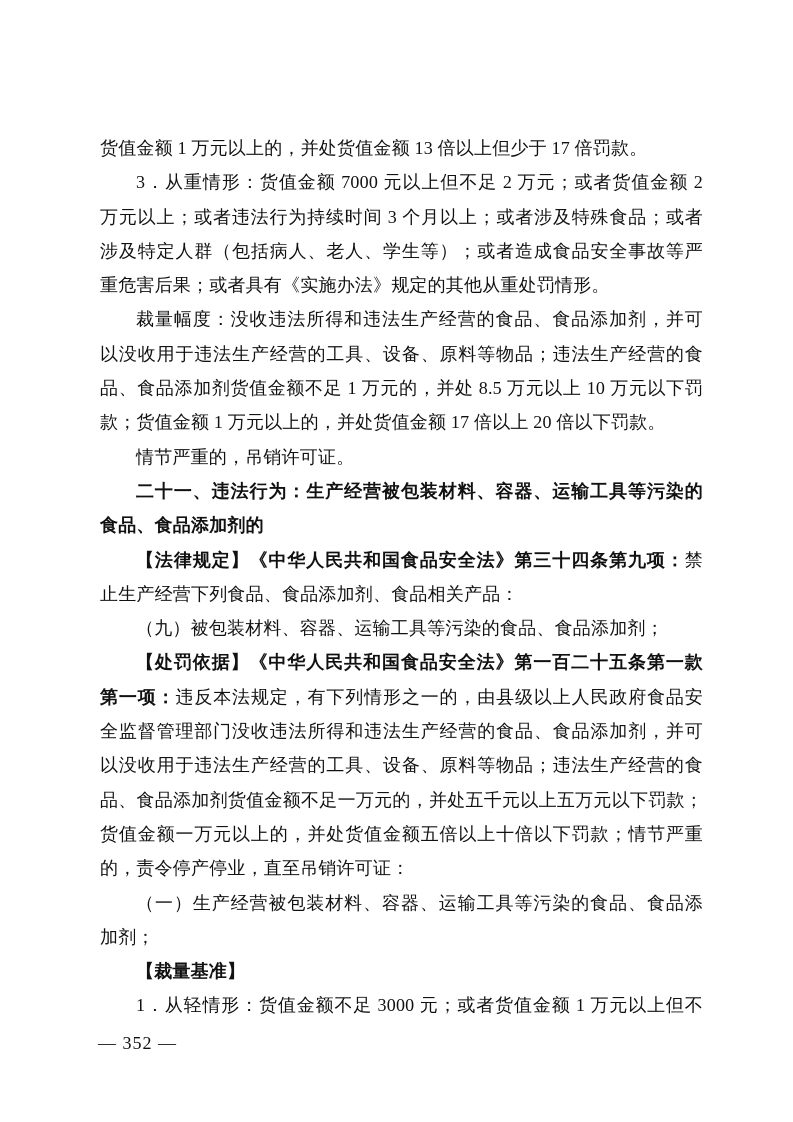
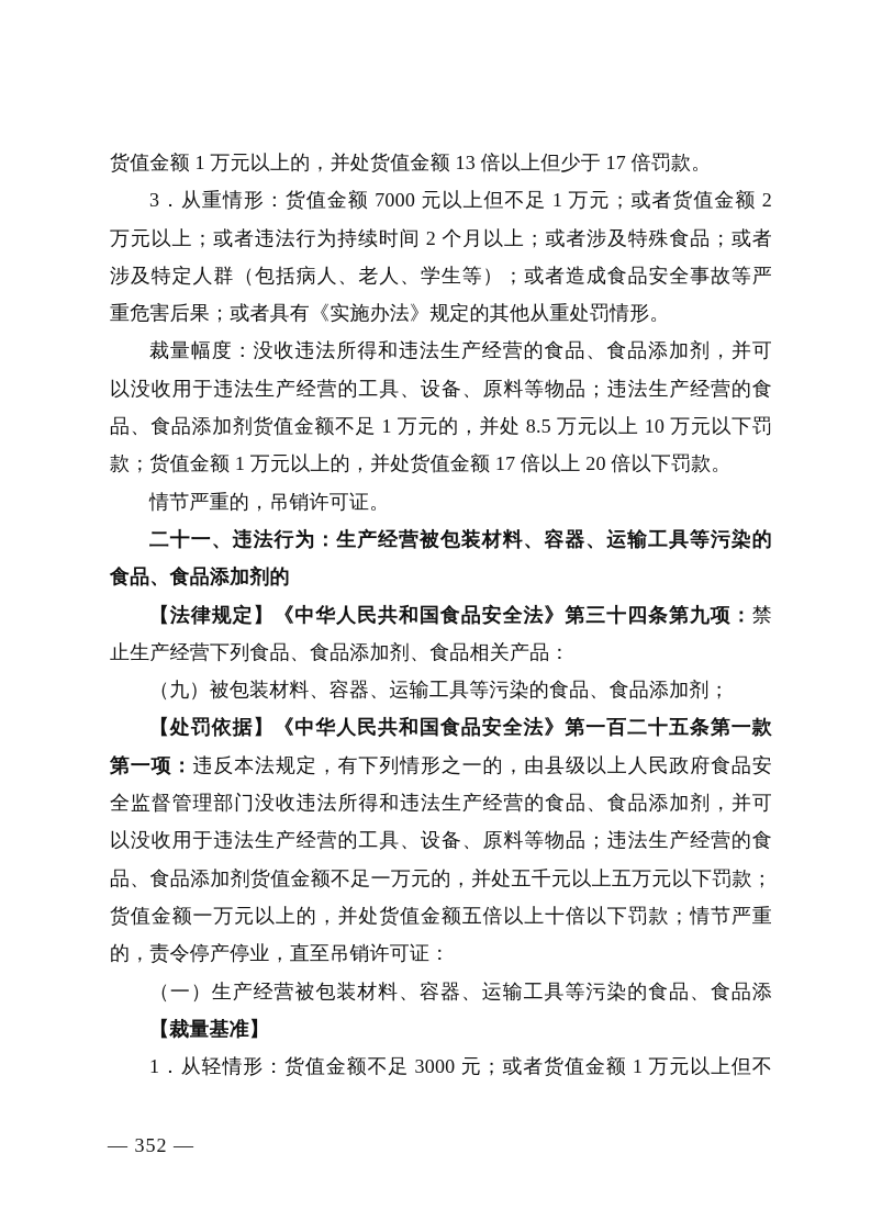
  货值金额 1 万元以上的，并处货值金额 13 倍以上但少于 17 倍罚款。
- 3．从重情形：货值金额 7000 元以上但不足 2 万元；或者货值金额 2
+ 3．从重情形：货值金额 7000 元以上但不足 1 万元；或者货值金额 2
- 万元以上；或者违法行为持续时间 3 个月以上；或者涉及特殊食品；或者
+ 万元以上；或者违法行为持续时间 2 个月以上；或者涉及特殊食品；或者
  涉及特定人群（包括病人、老人、学生等）；或者造成食品安全事故等严
  重危害后果；或者具有《实施办法》规定的其他从重处罚情形。
  裁量幅度：没收违法所得和违法生产经营的食品、食品添加剂，并可
  以没收用于违法生产经营的工具、设备、原料等物品；违法生产经营的食
  品、食品添加剂货值金额不足 1 万元的，并处 8.5 万元以上 10 万元以下罚
  款；货值金额 1 万元以上的，并处货值金额 17 倍以上 20 倍以下罚款。
  情节严重的，吊销许可证。
  二十一、违法行为：生产经营被包装材料、容器、运输工具等污染的
  食品、食品添加剂的
  【法律规定】《中华人民共和国食品安全法》第三十四条第九项：禁
  止生产经营下列食品、食品添加剂、食品相关产品：
  （九）被包装材料、容器、运输工具等污染的食品、食品添加剂；
  【处罚依据】《中华人民共和国食品安全法》第一百二十五条第一款
  第一项：违反本法规定，有下列情形之一的，由县级以上人民政府食品安
  全监督管理部门没收违法所得和违法生产经营的食品、食品添加剂，并可
  以没收用于违法生产经营的工具、设备、原料等物品；违法生产经营的食
  品、食品添加剂货值金额不足一万元的，并处五千元以上五万元以下罚款；
  货值金额一万元以上的，并处货值金额五倍以上十倍以下罚款；情节严重
  的，责令停产停业，直至吊销许可证：
  （一）生产经营被包装材料、容器、运输工具等污染的食品、食品添
- 加剂；
  【裁量基准】
  1．从轻情形：货值金额不足 3000 元；或者货值金额 1 万元以上但不
  — 352 —
